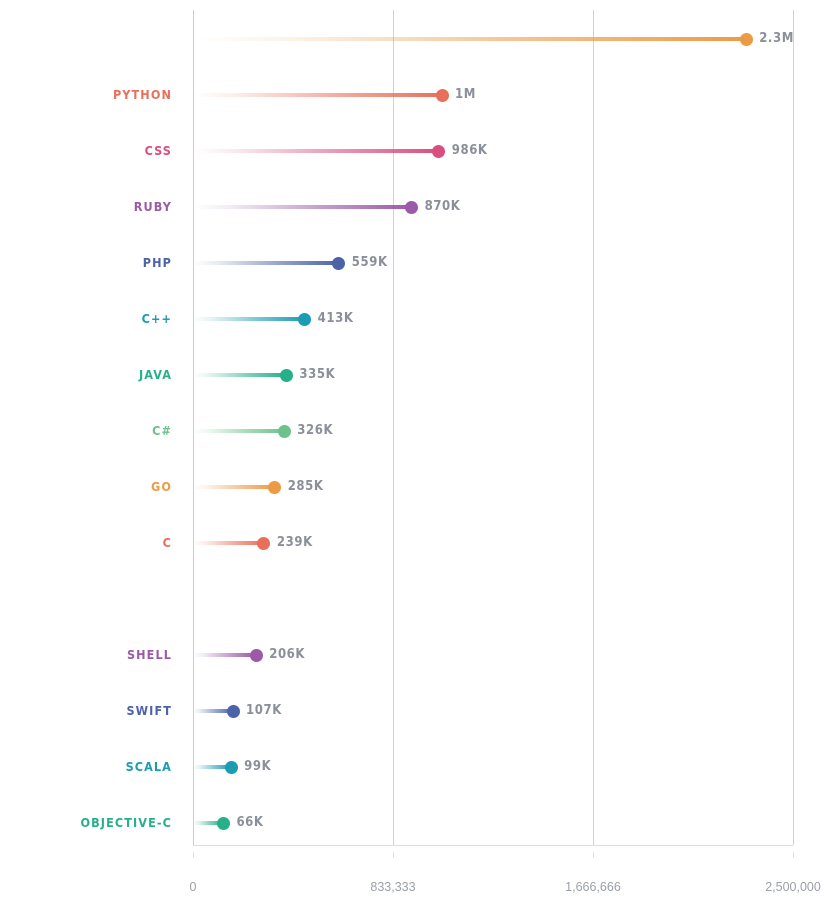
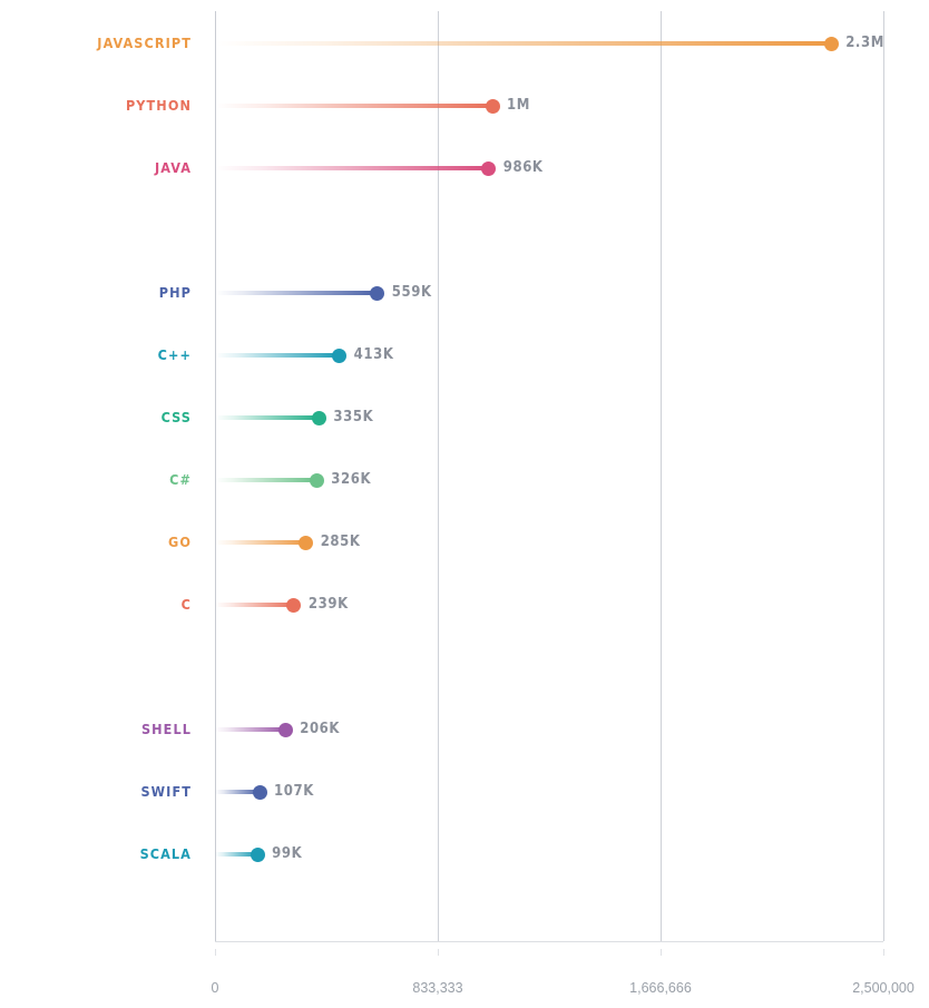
+ JAVASCRIPT
  2.3M
  PYTHON
  1M
- CSS
+ JAVA
  986K
- RUBY
- 870K
  PHP
  559K
  C++
  413K
- JAVA
+ CSS
  335K
  C#
  326K
  GO
  285K
  C
  239K
  SHELL
  206K
  SWIFT
  107K
  SCALA
  99K
- OBJECTIVE-C
- 66K
  0
  833,333
  1,666,666
  2,500,000
